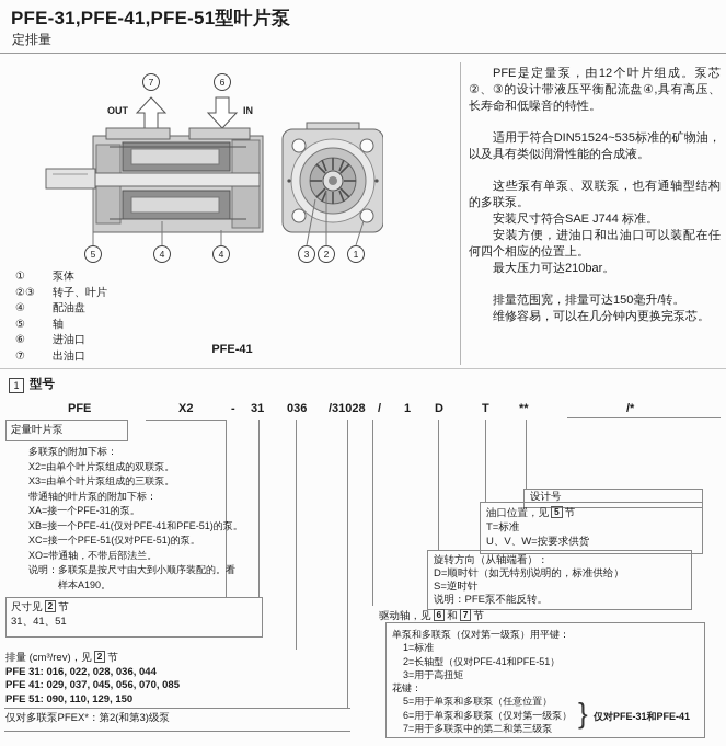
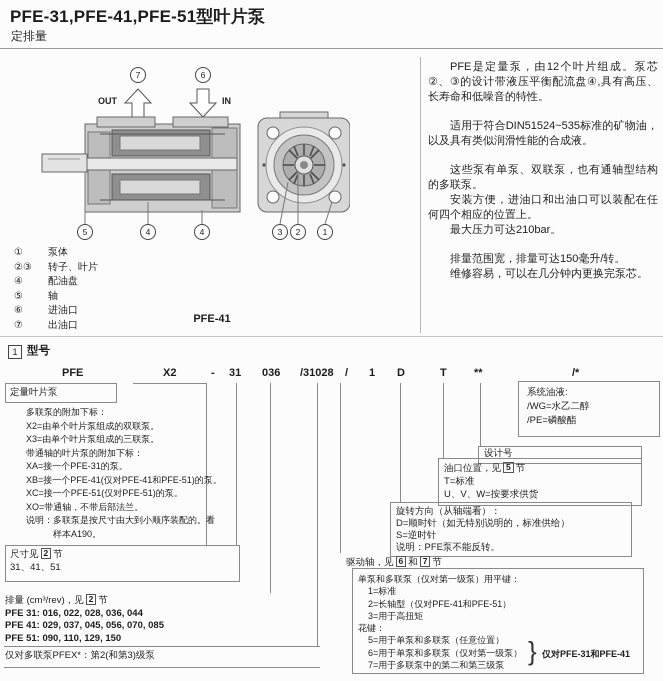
  PFE-31,PFE-41,PFE-51型叶片泵
  定排量
  7
  6
  OUT
  IN
  5
  4
  4
  3
  2
  1
  PFE-41
  ①
  泵体
  ②③
  转子、叶片
  ④
  配油盘
  ⑤
  轴
  ⑥
  进油口
  ⑦
  出油口
  PFE是定量泵，由12个叶片组成。泵芯②、③的设计带液压平衡配流盘④,具有高压、长寿命和低噪音的特性。
  适用于符合DIN51524~535标准的矿物油，以及具有类似润滑性能的合成液。
  这些泵有单泵、双联泵，也有通轴型结构的多联泵。
- 安装尺寸符合SAE J744 标准。
  安装方便，进油口和出油口可以装配在任何四个相应的位置上。
  最大压力可达210bar。
  排量范围宽，排量可达150毫升/转。
  维修容易，可以在几分钟内更换完泵芯。
  1
  型号
  PFE
  X2
  -
  31
  036
  /31028
  /
  1
  D
  T
  **
  /*
  定量叶片泵
  多联泵的附加下标：
  X2=由单个叶片泵组成的双联泵。
  X3=由单个叶片泵组成的三联泵。
  带通轴的叶片泵的附加下标：
  XA=接一个PFE-31的泵。
  XB=接一个PFE-41(仅对PFE-41和PFE-51)的泵。
  XC=接一个PFE-51(仅对PFE-51)的泵。
  XO=带通轴，不带后部法兰。
  说明：多联泵是按尺寸由大到小顺序装配的。看
  样本A190。
  尺寸见 2 节
  31、41、51
  排量 (cm³/rev)，见 2 节
  PFE 31: 016, 022, 028, 036, 044
  PFE 41: 029, 037, 045, 056, 070, 085
  PFE 51: 090, 110, 129, 150
  仅对多联泵PFEX*：第2(和第3)级泵
+ 系统油液:
+ /WG=水乙二醇
+ /PE=磷酸酯
  设计号
  油口位置，见 5 节
  T=标准
  U、V、W=按要求供货
  旋转方向（从轴端看）：
  D=顺时针（如无特别说明的，标准供给）
  S=逆时针
  说明：PFE泵不能反转。
  驱动轴，见 6 和 7 节
  单泵和多联泵（仅对第一级泵）用平键：
  1=标准
  2=长轴型（仅对PFE-41和PFE-51）
  3=用于高扭矩
  花键：
  5=用于单泵和多联泵（任意位置）
  6=用于单泵和多联泵（仅对第一级泵）
  7=用于多联泵中的第二和第三级泵
  }
  仅对PFE-31和PFE-41
